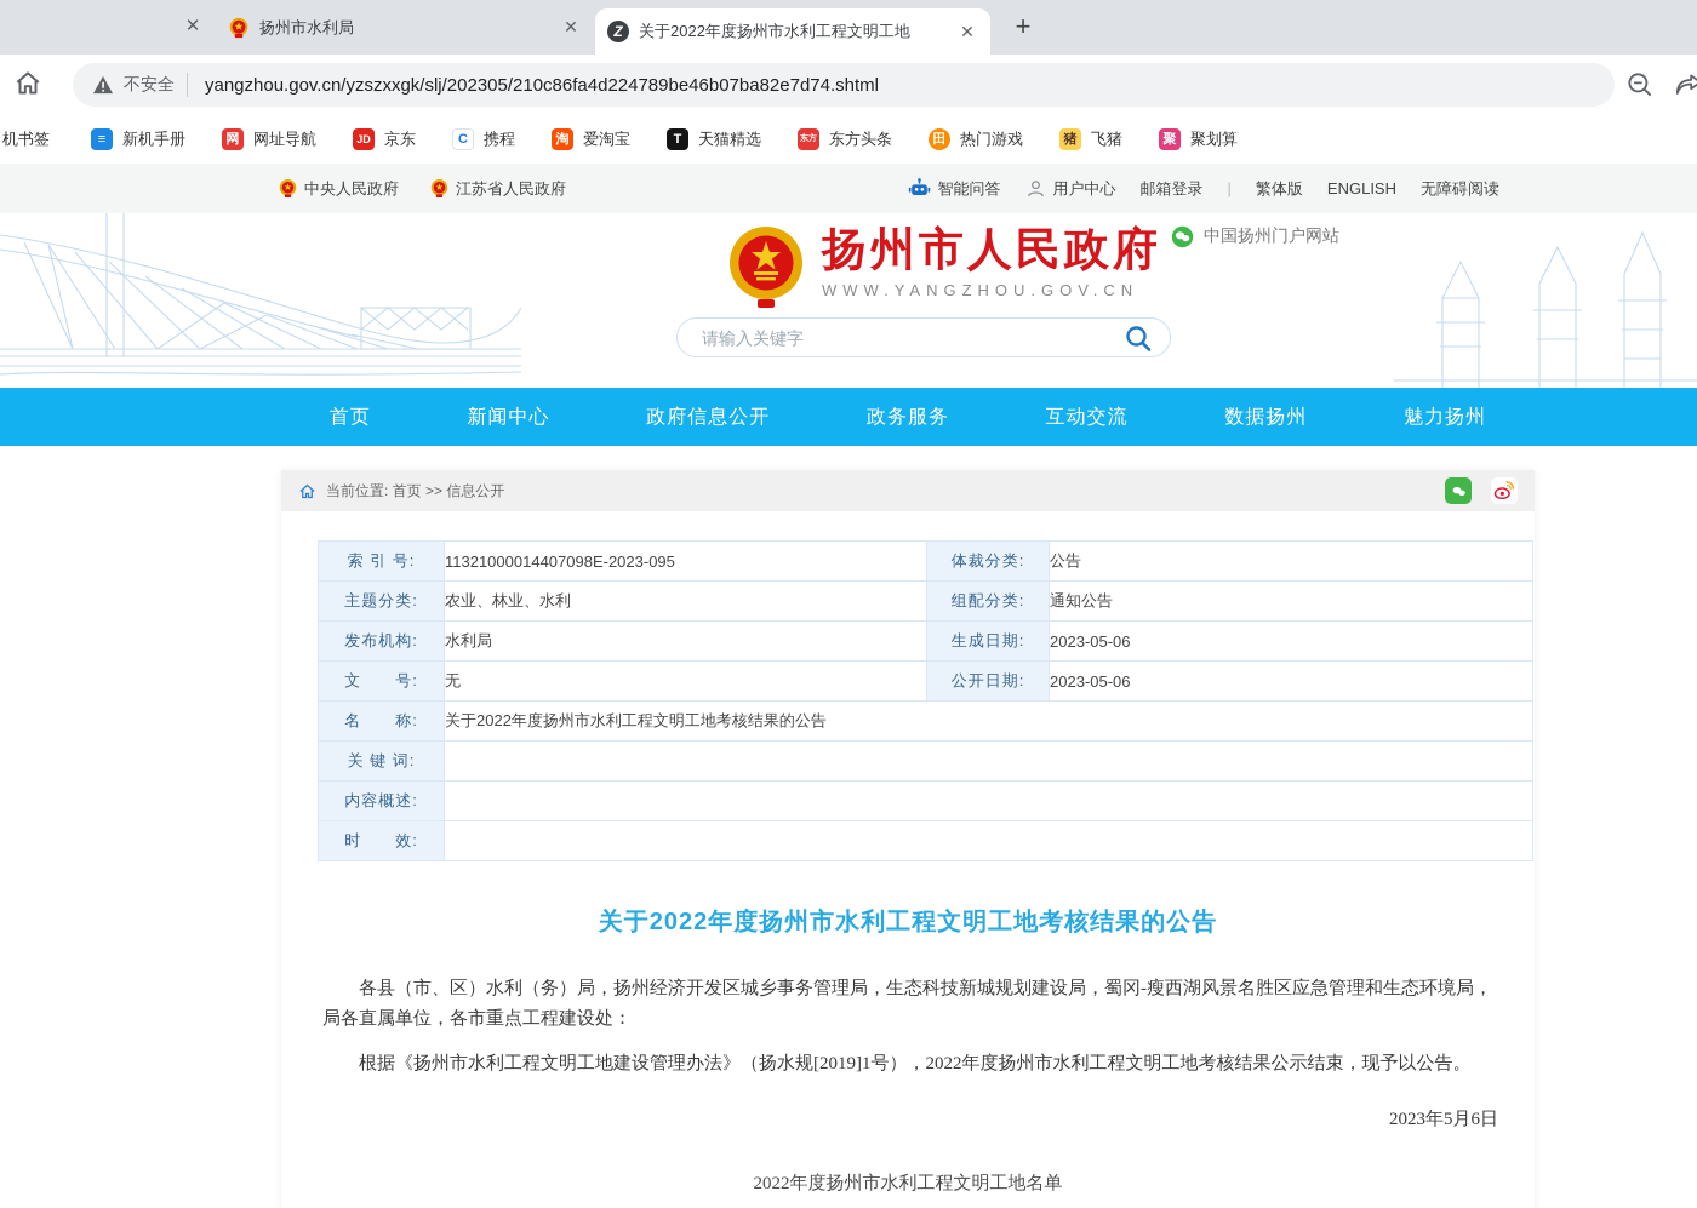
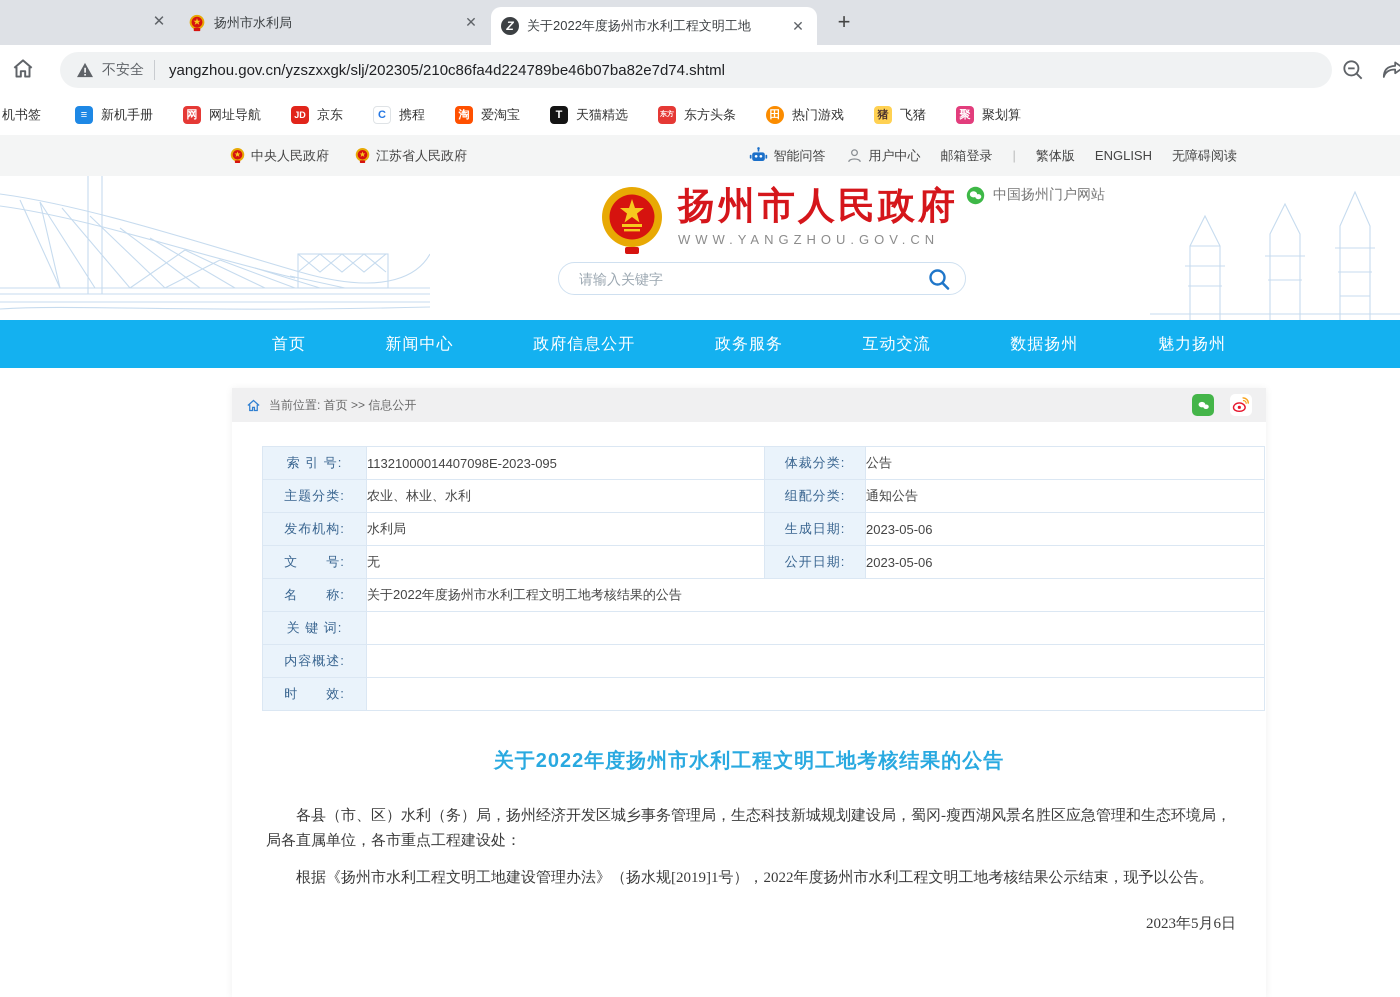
  ✕
  扬州市水利局
  ✕
  Z
  关于2022年度扬州市水利工程文明工地
  ✕
  +
  不安全
  yangzhou.gov.cn/yzszxxgk/slj/202305/210c86fa4d224789be46b07ba82e7d74.shtml
  机书签
  ≡
  新机手册
  网
  网址导航
  JD
  京东
  C
  携程
  淘
  爱淘宝
  T
  天猫精选
  东方头条
  田
  热门游戏
  猪
  飞猪
  聚
  聚划算
  中央人民政府
  江苏省人民政府
  智能问答
  用户中心
  邮箱登录
  |
  繁体版
  ENGLISH
  无障碍阅读
  扬州市人民政府
  WWW.YANGZHOU.GOV.CN
  中国扬州门户网站
  请输入关键字
  首页
  新闻中心
  政府信息公开
  政务服务
  互动交流
  数据扬州
  魅力扬州
  当前位置: 首页 >> 信息公开
  索 引 号:	11321000014407098E-2023-095	体裁分类:	公告
  主题分类:	农业、林业、水利	组配分类:	通知公告
  发布机构:	水利局	生成日期:	2023-05-06
  文 号:	无	公开日期:	2023-05-06
  名 称:	关于2022年度扬州市水利工程文明工地考核结果的公告
  关 键 词:
  内容概述:
  时 效:
  关于2022年度扬州市水利工程文明工地考核结果的公告
  各县（市、区）水利（务）局，扬州经济开发区城乡事务管理局，生态科技新城规划建设局，蜀冈-瘦西湖风景名胜区应急管理和生态环境局，局各直属单位，各市重点工程建设处：
  根据《扬州市水利工程文明工地建设管理办法》（扬水规[2019]1号），2022年度扬州市水利工程文明工地考核结果公示结束，现予以公告。
  2023年5月6日
- 2022年度扬州市水利工程文明工地名单
